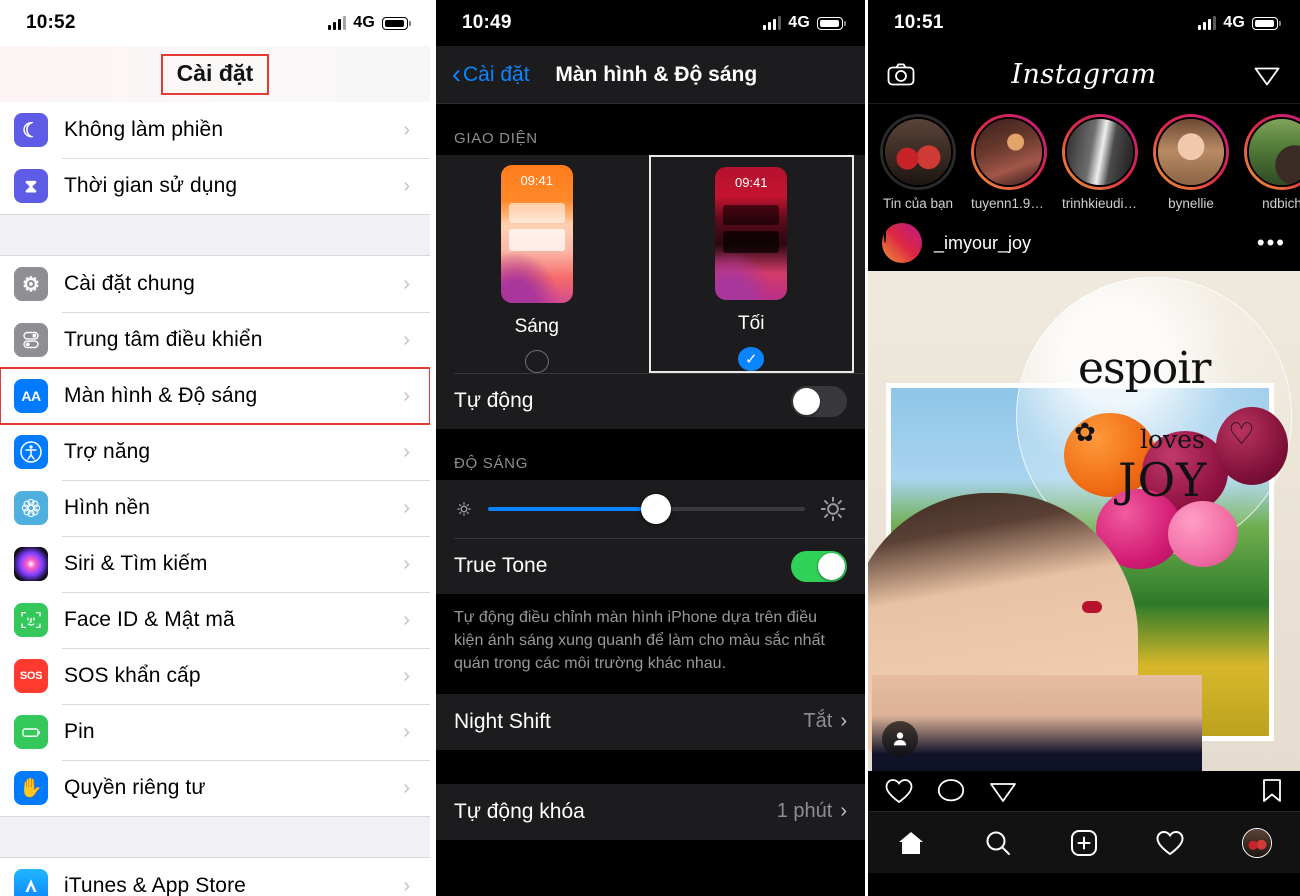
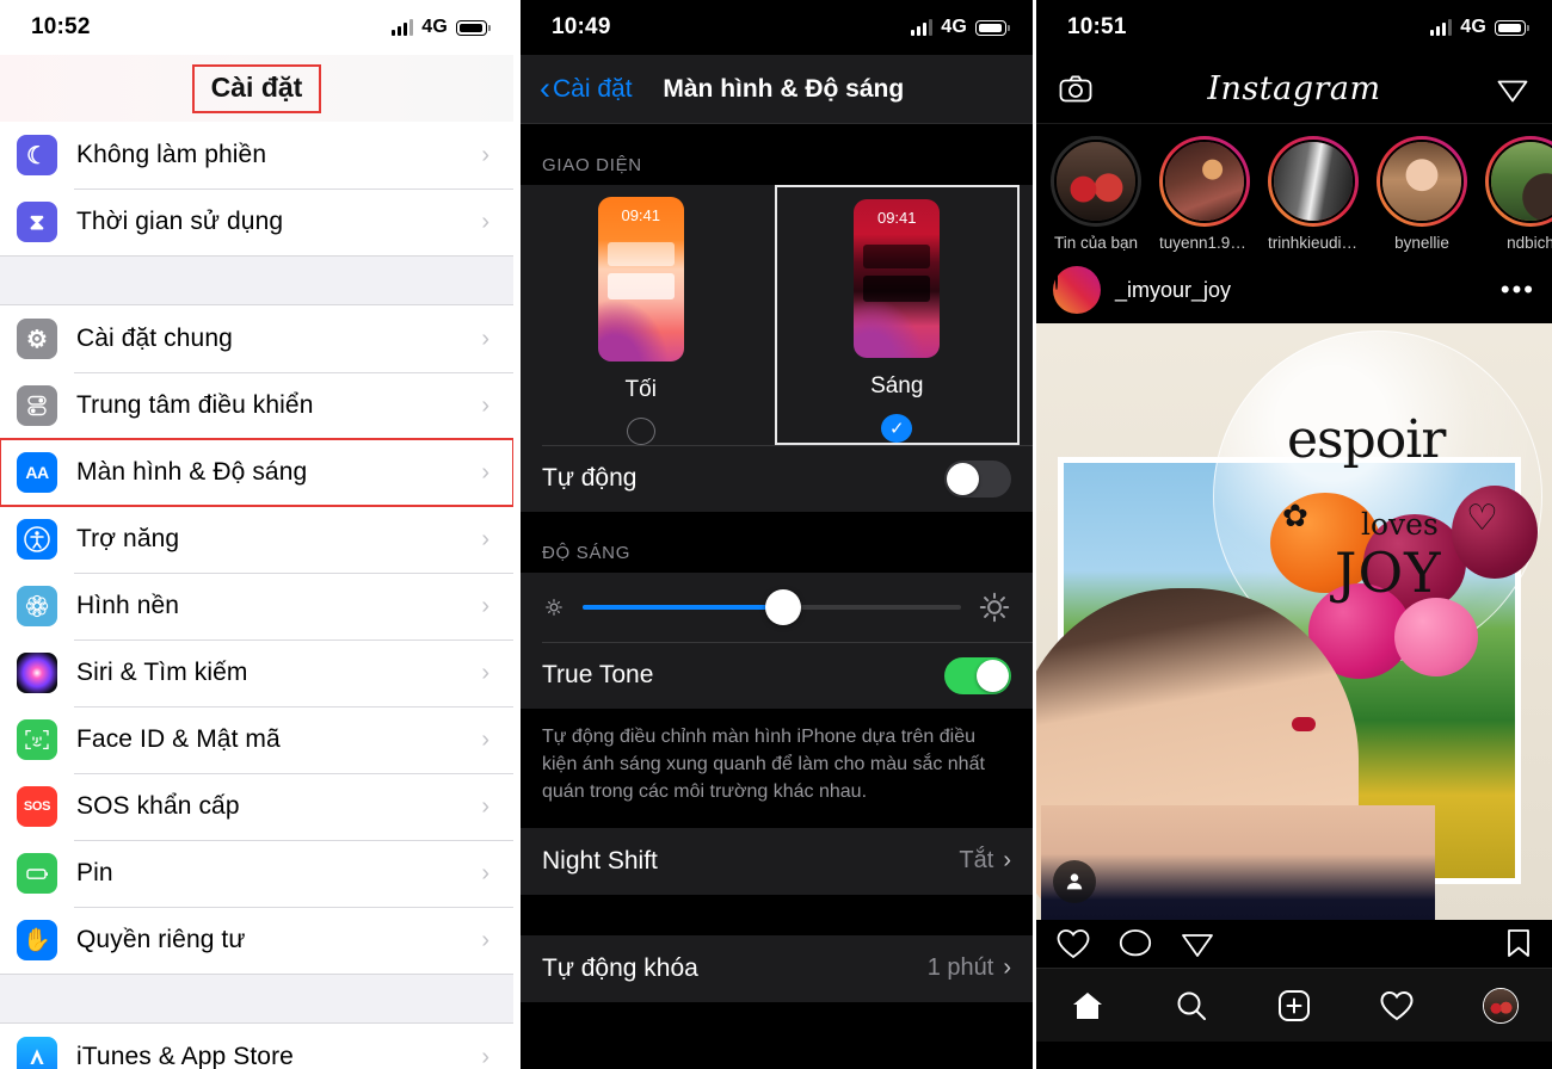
  10:52
  4G
  Cài đặt
  ☾
  Không làm phiền
  ›
  ⧗
  Thời gian sử dụng
  ›
  ⚙
  Cài đặt chung
  ›
  Trung tâm điều khiển
  ›
  AA
  Màn hình & Độ sáng
  ›
  Trợ năng
  ›
  Hình nền
  ›
  Siri & Tìm kiếm
  ›
  Face ID & Mật mã
  ›
  SOS
  SOS khẩn cấp
  ›
  Pin
  ›
  ✋
  Quyền riêng tư
  ›
  iTunes & App Store
  ›
  10:49
  4G
  ‹
  Cài đặt
  Màn hình & Độ sáng
  GIAO DIỆN
  09:41
- Sáng
+ Tối
  09:41
- Tối
+ Sáng
  ✓
  Tự động
  ĐỘ SÁNG
  True Tone
  Tự động điều chỉnh màn hình iPhone dựa trên điều kiện ánh sáng xung quanh để làm cho màu sắc nhất quán trong các môi trường khác nhau.
  Night Shift
  Tắt
  ›
  Tự động khóa
  1 phút
  ›
  10:51
  4G
  Instagram
  Tin của bạn
  tuyenn1.9.7.
  trinhkieudie..
  bynellie
  ndbich
  _imyour_joy
  •••
  espoir
  ✿
  loves
  ♡
  JOY
